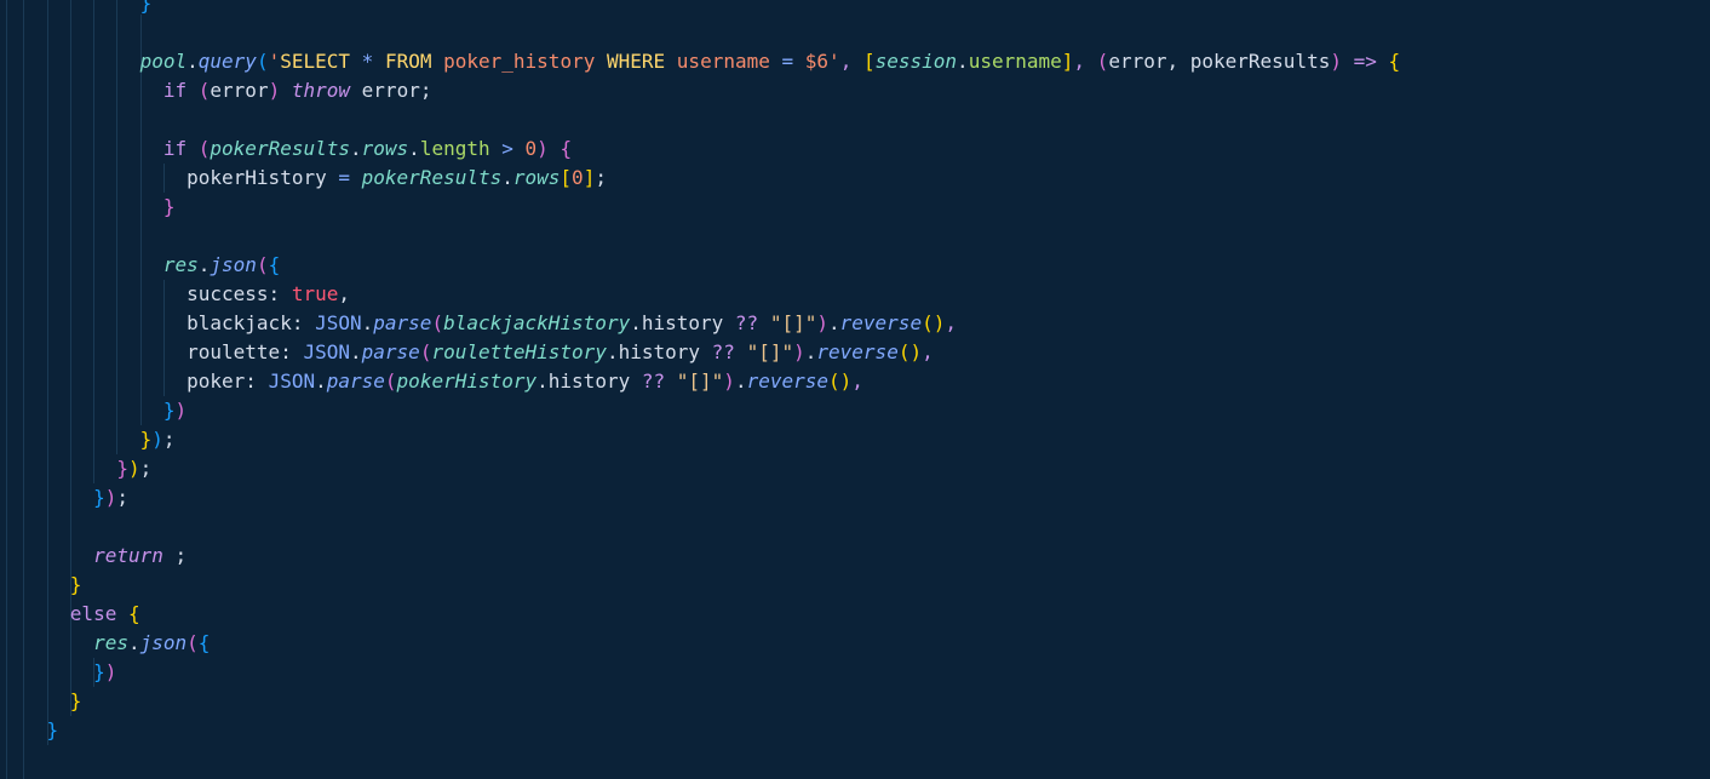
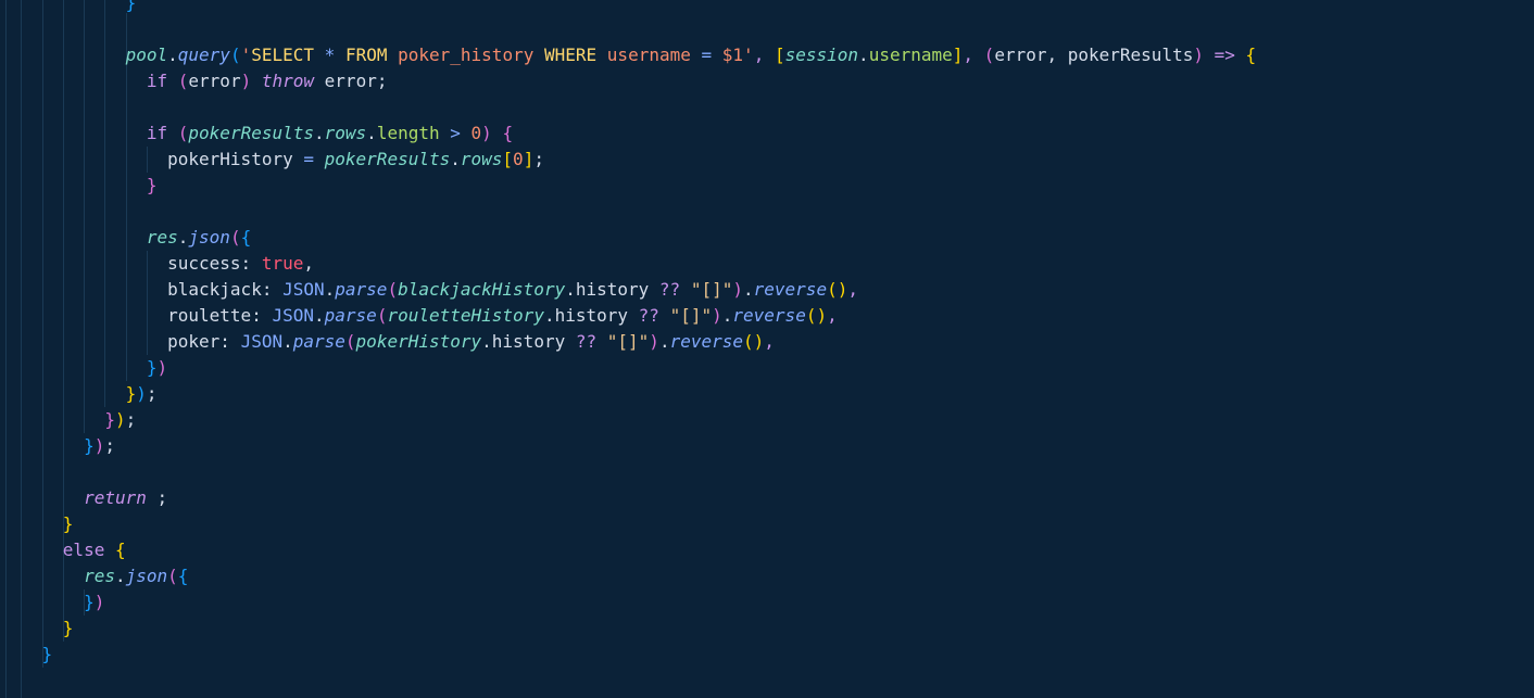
  }
- pool.query('SELECT * FROM poker_history WHERE username = $6', [session.username], (error, pokerResults) => {
+ pool.query('SELECT * FROM poker_history WHERE username = $1', [session.username], (error, pokerResults) => {
  if (error) throw error;
  if (pokerResults.rows.length > 0) {
  pokerHistory = pokerResults.rows[0];
  }
  res.json({
  success: true,
  blackjack: JSON.parse(blackjackHistory.history ?? "[]").reverse(),
  roulette: JSON.parse(rouletteHistory.history ?? "[]").reverse(),
  poker: JSON.parse(pokerHistory.history ?? "[]").reverse(),
  })
  });
  });
  });
  return ;
  }
  else {
  res.json({
  })
  }
  }
